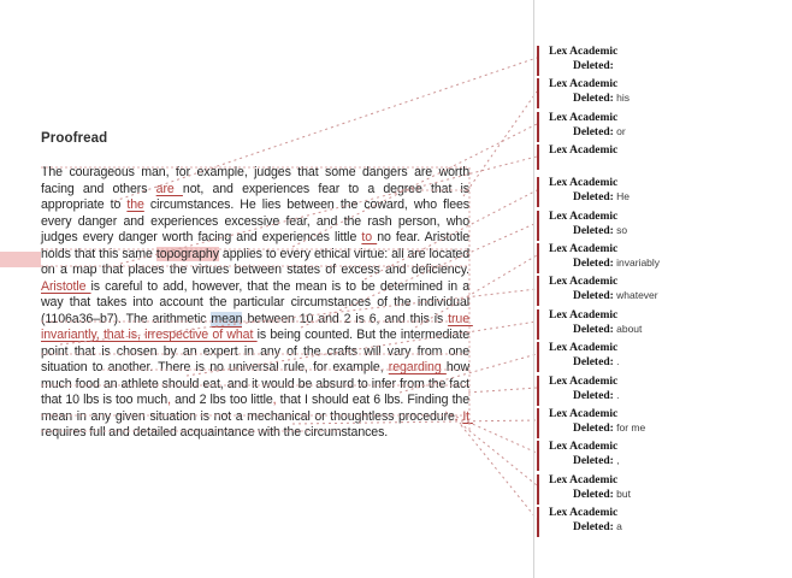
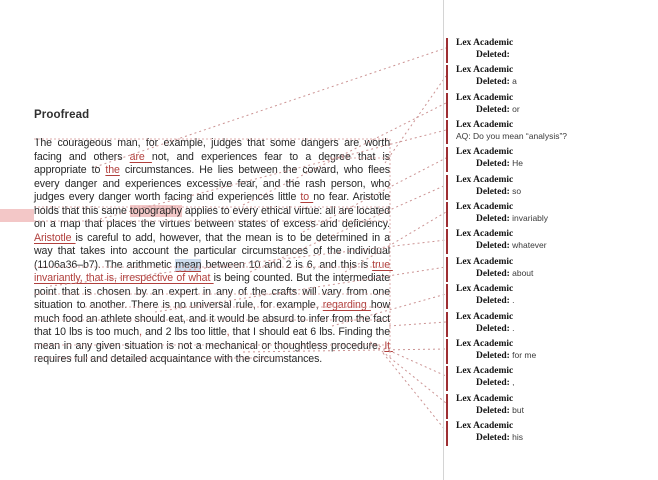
  Proofread
  The courageous man, forxample, judges that some dangers are worth facing and others are not, and experiences fear to a degre that is appropriate to the circumstances. He lies between the coward, who flees every danger and experiences excessive fear, and the rash person, who judges every danger worth facing and experiences little to no fear. Aristotle holds that this same topography applies to every ethical virtue: all are located on a map that places the virtues between states of excess and deficiency. Aristotle is careful to add, however, that the mean is to be deermined in a way that takes into account the particular circumstances of thendividual (1106a36–b7). The arithmetic mean between 10 and 2 is 6, and this is true invariantly, that isrrespective of what is being counted. But the intermediate point that is chosen by an expert in any of the crafs will vary from one situation to another. There is no universal rule, for example, regarding how much food an athlete should eat, and it would be absurd to infer fromhe fact that 10 lbs is too much, and 2 lbs too little, that I should eat 6 lbs. Finding the en innyentu n meaal orogs pcu It requires full and detailed acquaintance with the circumstances.
  Lex Academic
  Deleted:
  Lex Academic
- Deleted: his
+ Deleted: a
  Lex Academic
  Deleted: or
  Lex Academic
+ AQ: Do you mean “analysis”?
  Lex Academic
  Deleted: He
  Lex Academic
  Deleted: so
  Lex Academic
  Deleted: invariably
  Lex Academic
  Deleted: whatever
  Lex Academic
  Deleted: about
  Lex Academic
  Deleted: .
  Lex Academic
  Deleted: .
  Lex Academic
  Deleted: for me
  Lex Academic
  Deleted: ,
  Lex Academic
  Deleted: but
  Lex Academic
- Deleted: a
+ Deleted: his
